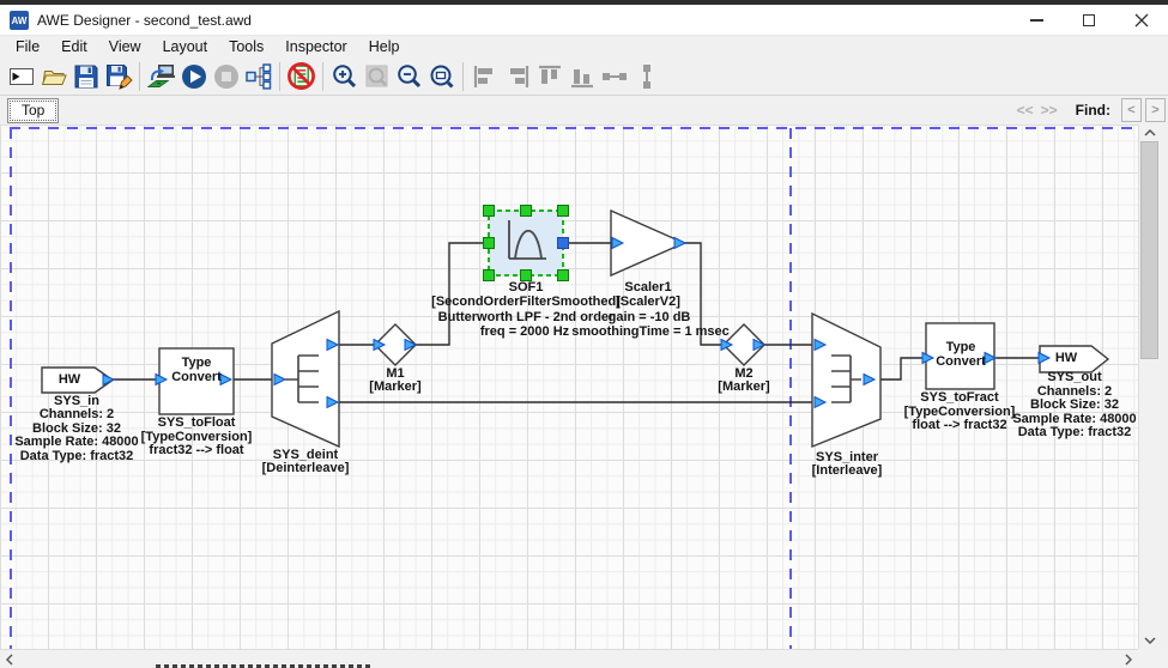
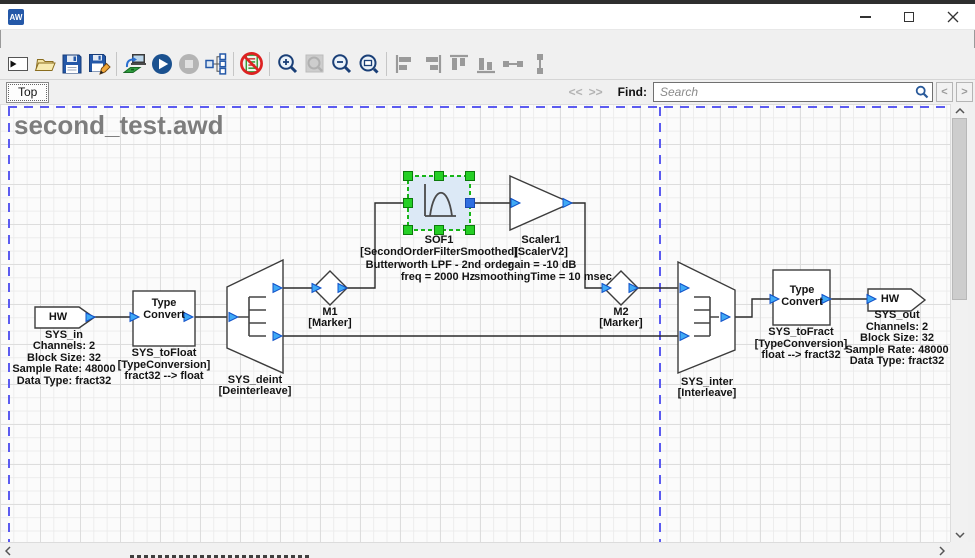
  AW
- AWE Designer - second_test.awd
- File
- Edit
- View
- Layout
- Tools
- Inspector
- Help
  Top
  <<
  >>
  Find:
+ Search
  <
  >
+ second_test.awd
  HW
  Type Convert
  Type Convert
  HW
  SYS_in
  Channels: 2
  Block Size: 32
  Sample Rate: 48000
  Data Type: fract32
  SYS_toFloat
  [TypeConversion]
  fract32 --> float
  SYS_deint
  [Deinterleave]
  M1
  [Marker]
  SOF1
  [SecondOrderFilterSmoothed]
  Butterworth LPF - 2nd order
  freq = 2000 Hz
  Scaler1
  [ScalerV2]
  gain = -10 dB
- smoothingTime = 1 msec
+ smoothingTime = 10 msec
  M2
  [Marker]
  SYS_inter
  [Interleave]
  SYS_toFract
  [TypeConversion]
  float --> fract32
  SYS_out
  Channels: 2
  Block Size: 32
  Sample Rate: 48000
  Data Type: fract32
